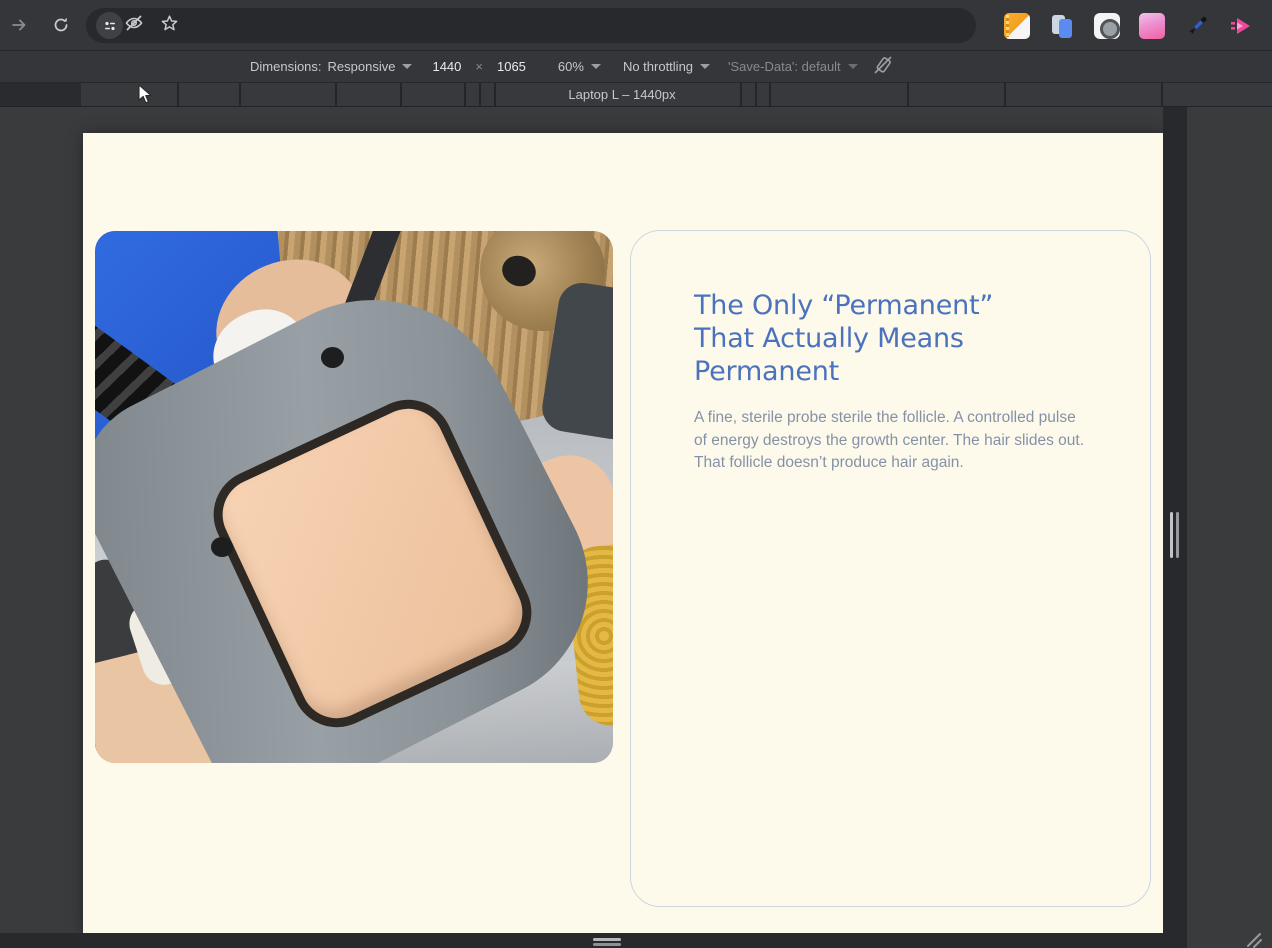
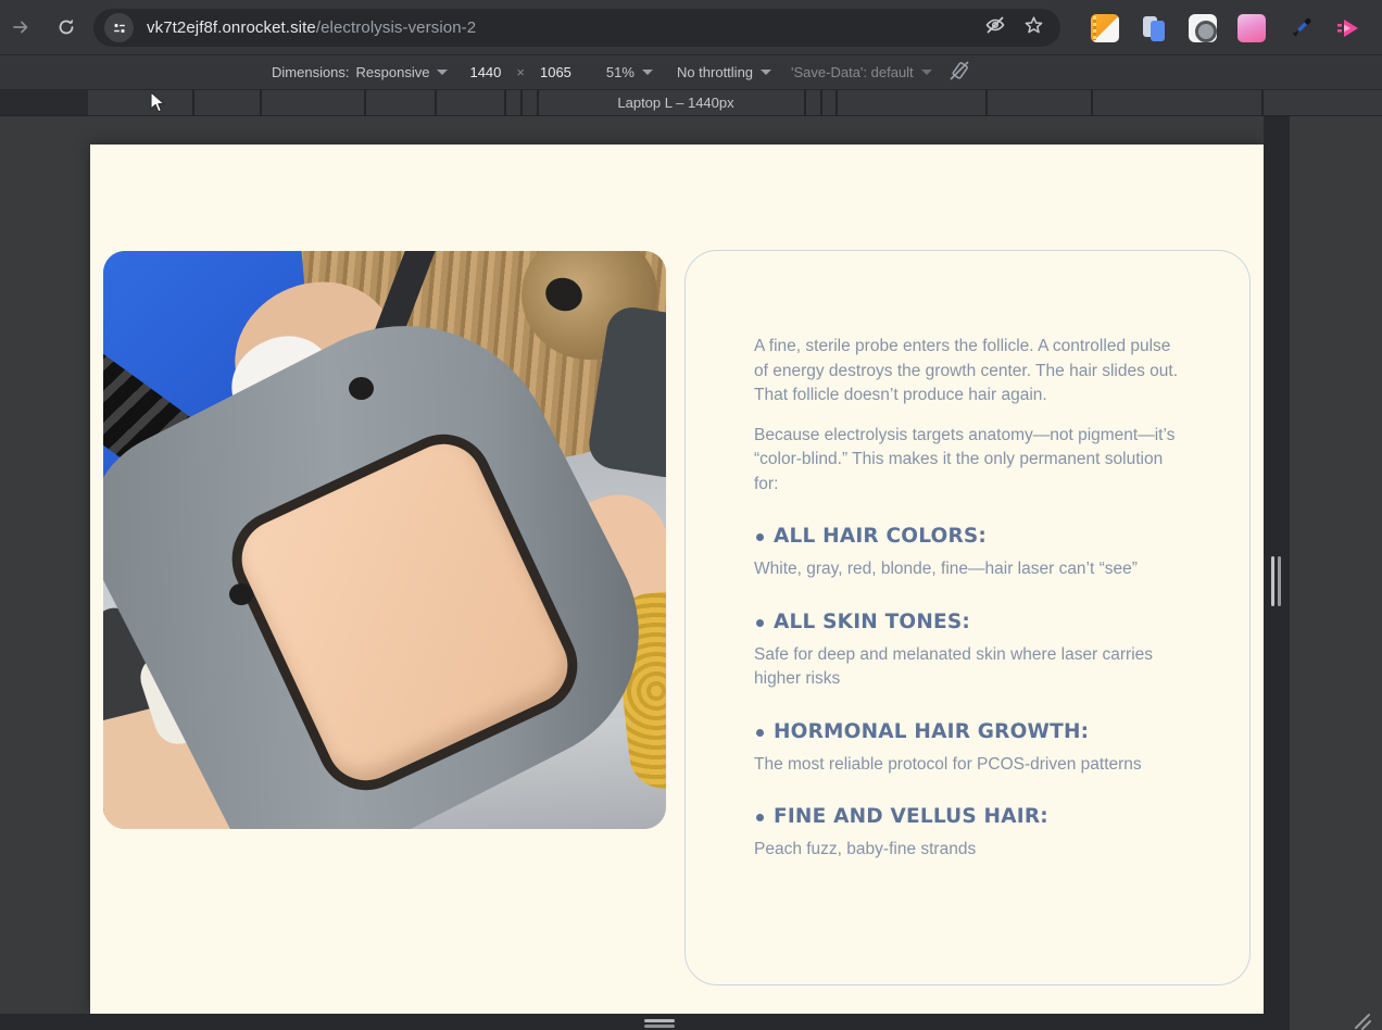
+ vk7t2ejf8f.onrocket.site/electrolysis-version-2
  Dimensions:
  Responsive
  1440
  ×
  1065
- 60%
+ 51%
  No throttling
  'Save-Data': default
  Laptop L – 1440px
- The Only “Permanent” That Actually Means Permanent
- A fine, sterile probe sterile the follicle. A controlled pulse of energy destroys the growth center. The hair slides out. That follicle doesn’t produce hair again.
+ A fine, sterile probe enters the follicle. A controlled pulse of energy destroys the growth center. The hair slides out. That follicle doesn’t produce hair again.
+ Because electrolysis targets anatomy—not pigment—it’s “color-blind.” This makes it the only permanent solution for:
+ ALL HAIR COLORS:
+ White, gray, red, blonde, fine—hair laser can’t “see”
+ ALL SKIN TONES:
+ Safe for deep and melanated skin where laser carries higher risks
+ HORMONAL HAIR GROWTH:
+ The most reliable protocol for PCOS-driven patterns
+ FINE AND VELLUS HAIR:
+ Peach fuzz, baby-fine strands
